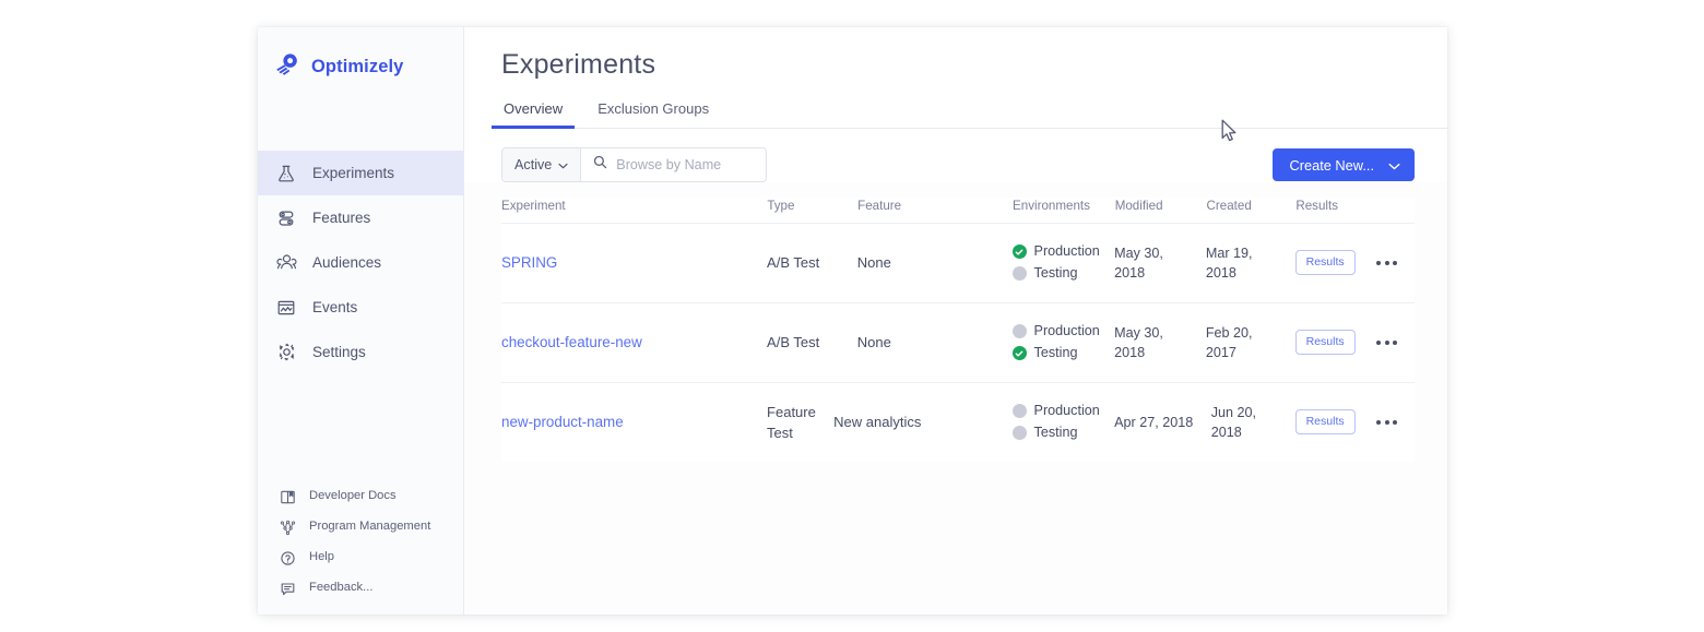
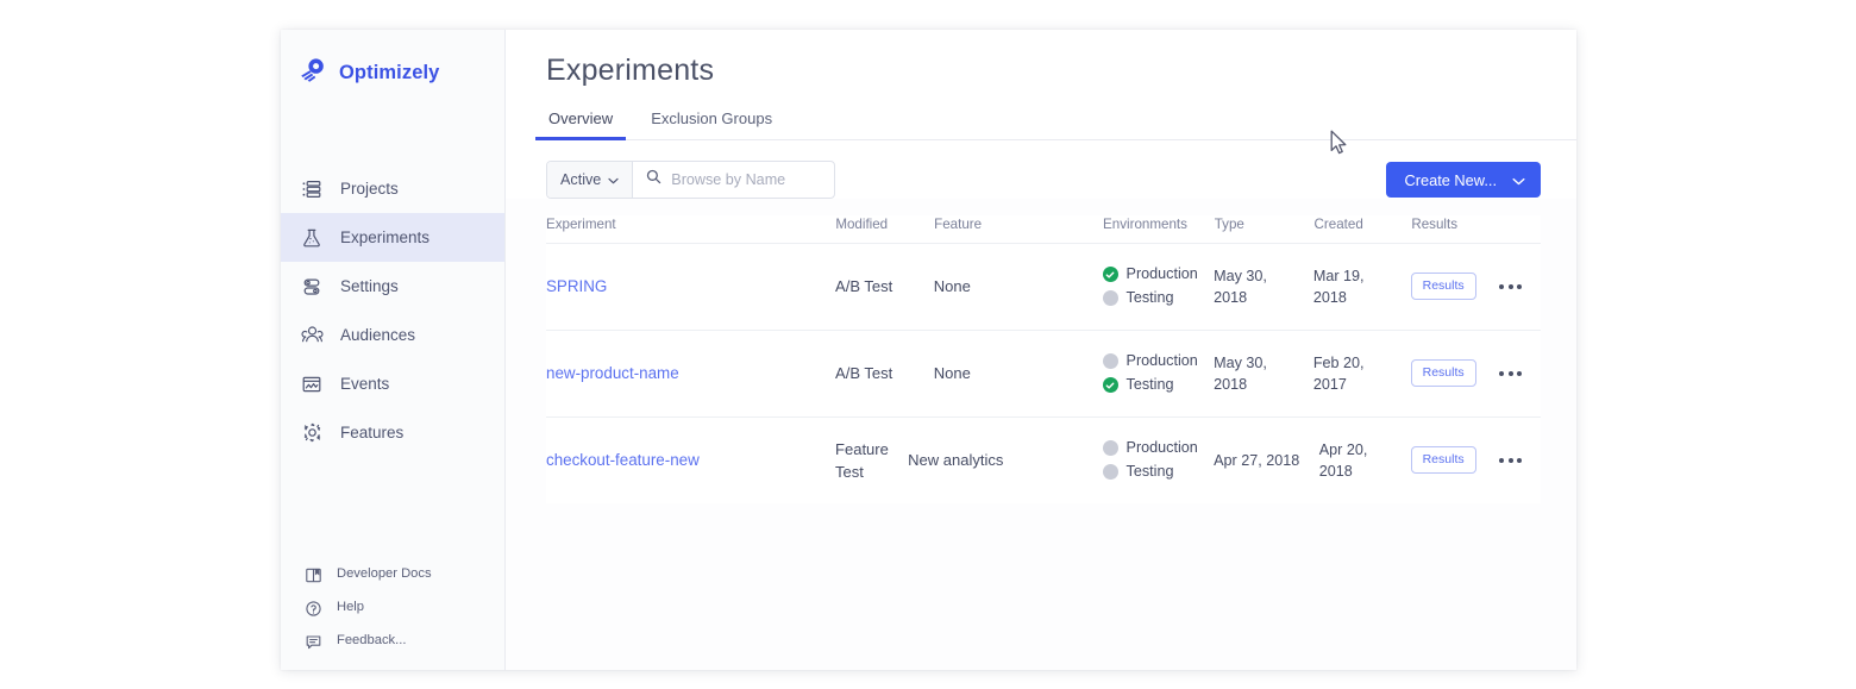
  Optimizely
+ Projects
  Experiments
- Features
+ Settings
  Audiences
  Events
- Settings
+ Features
  Developer Docs
- Program Management
  Help
  Feedback...
  Experiments
  Overview
  Exclusion Groups
  Active
  Browse by Name
  Create New...
  Experiment
- Type
+ Modified
  Feature
  Environments
- Modified
+ Type
  Created
  Results
  SPRING
  A/B Test
  None
  Production
  Testing
  May 30, 2018
  Mar 19, 2018
  Results
- checkout-feature-new
+ new-product-name
  A/B Test
  None
  Production
  Testing
  May 30, 2018
  Feb 20, 2017
  Results
- new-product-name
+ checkout-feature-new
  Feature Test
  New analytics
  Production
  Testing
  Apr 27, 2018
- Jun 20, 2018
+ Apr 20, 2018
  Results
